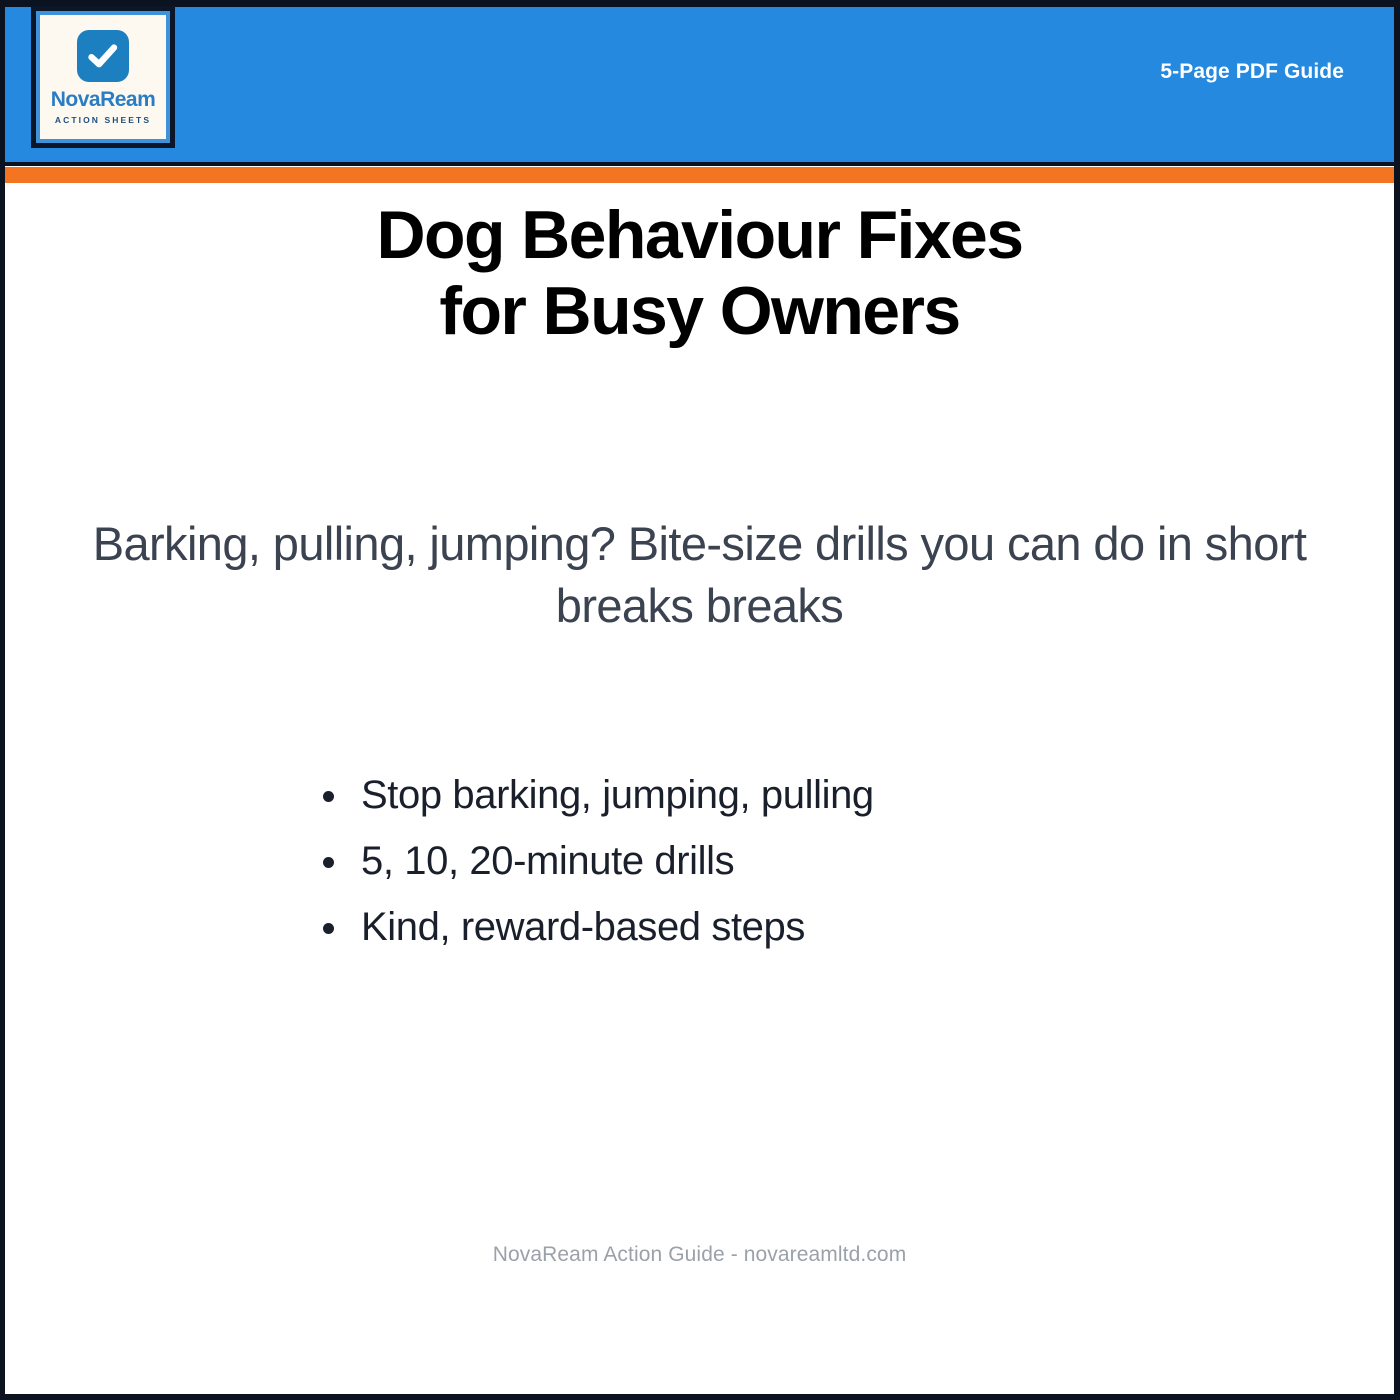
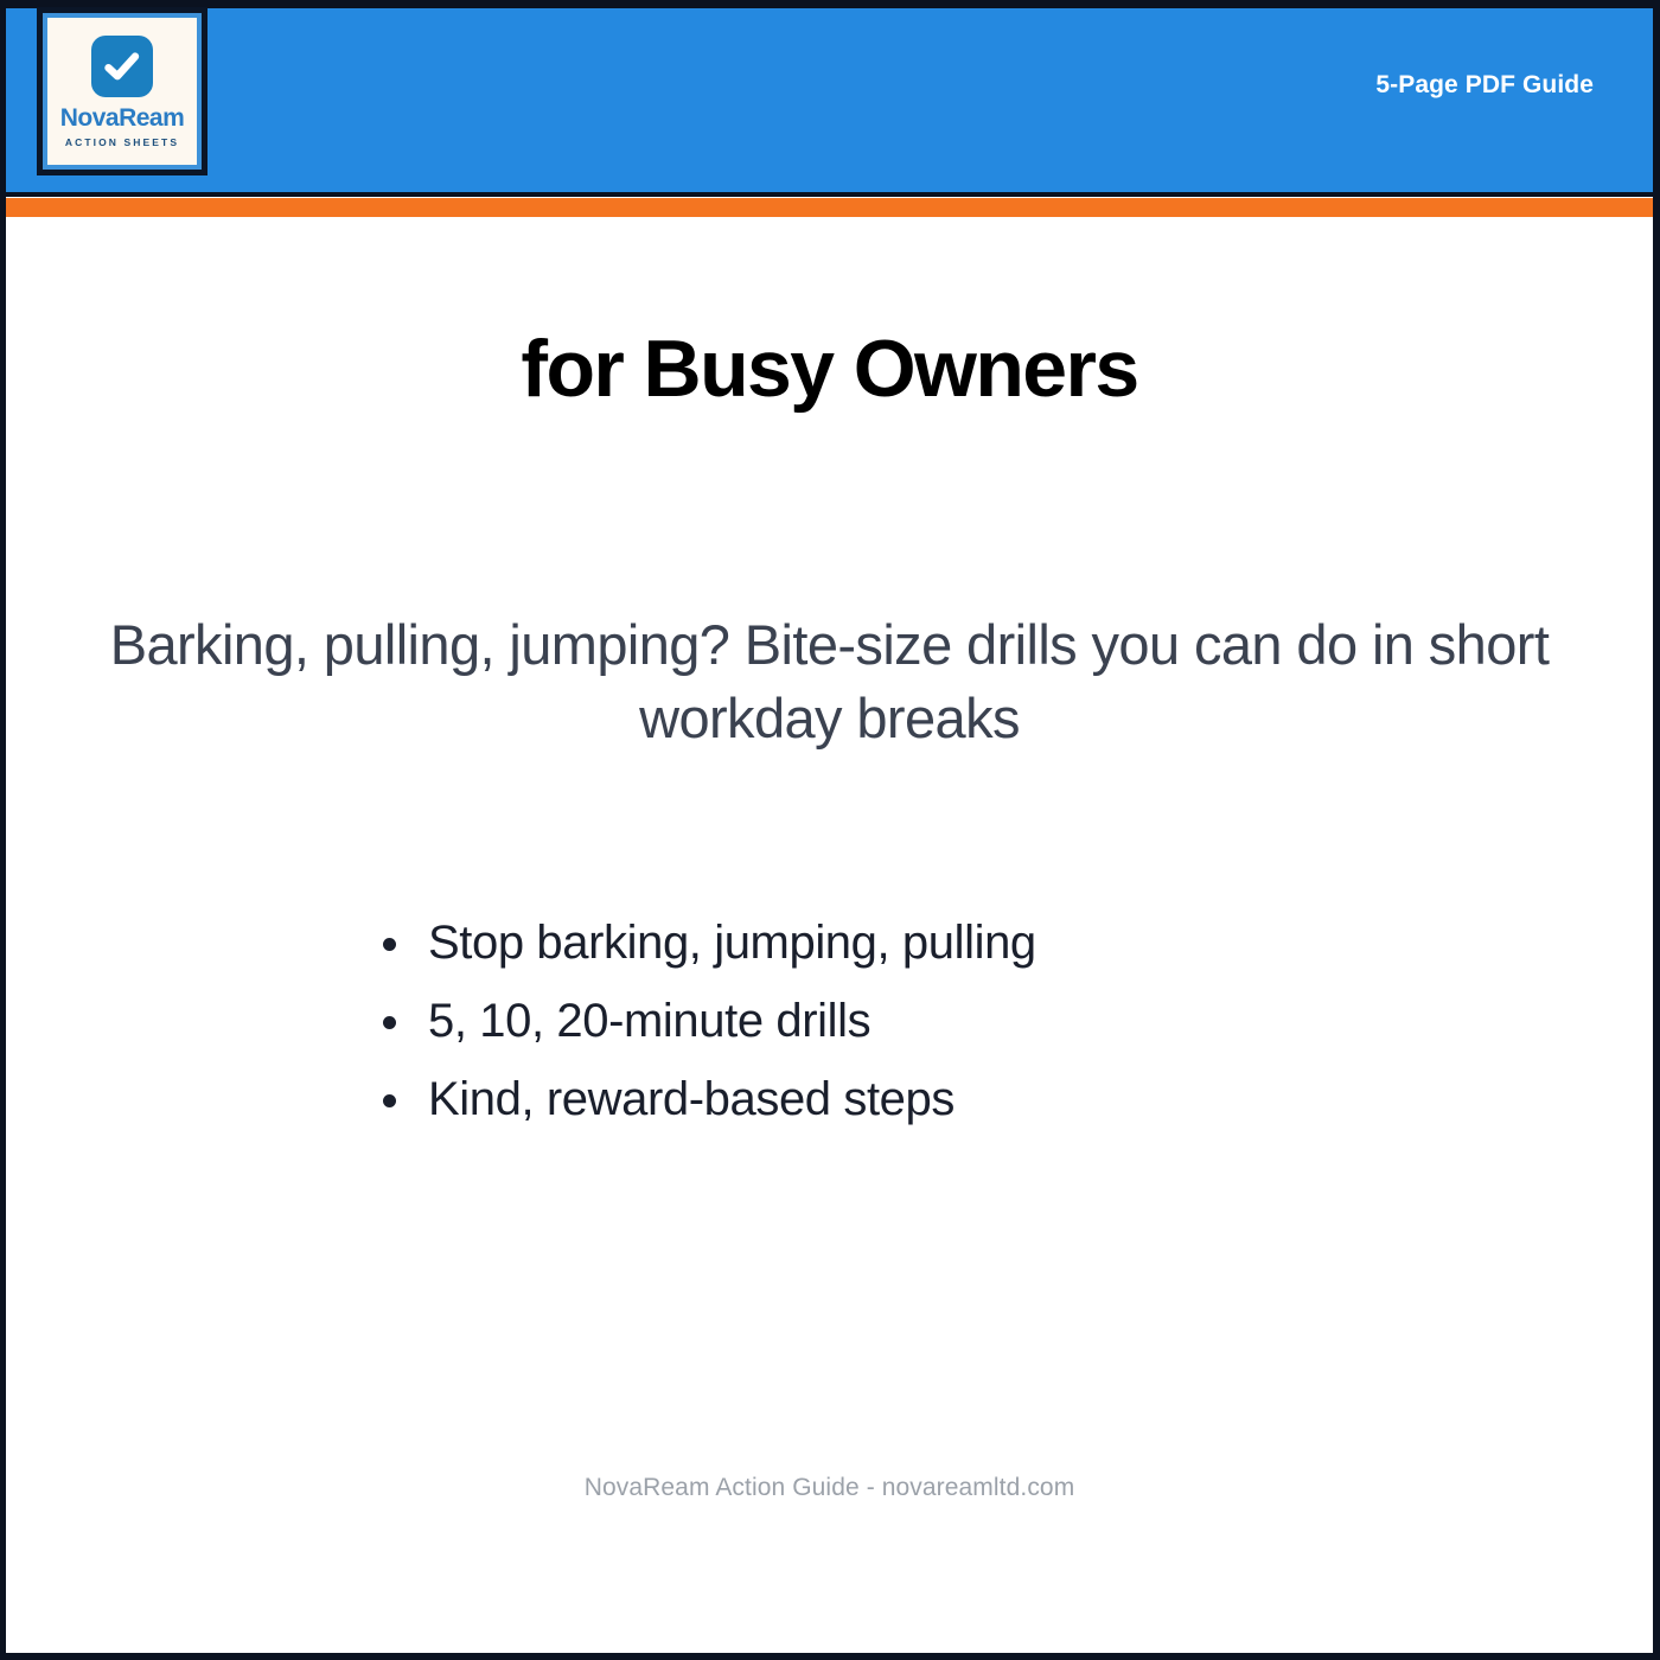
  NovaReam
  ACTION SHEETS
  5-Page PDF Guide
- Dog Behaviour Fixes
  for Busy Owners
- Barking, pulling, jumping? Bite-size drills you can do in short breaks breaks
+ Barking, pulling, jumping? Bite-size drills you can do in short workday breaks
  Stop barking, jumping, pulling
  5, 10, 20-minute drills
  Kind, reward-based steps
  NovaReam Action Guide - novareamltd.com
